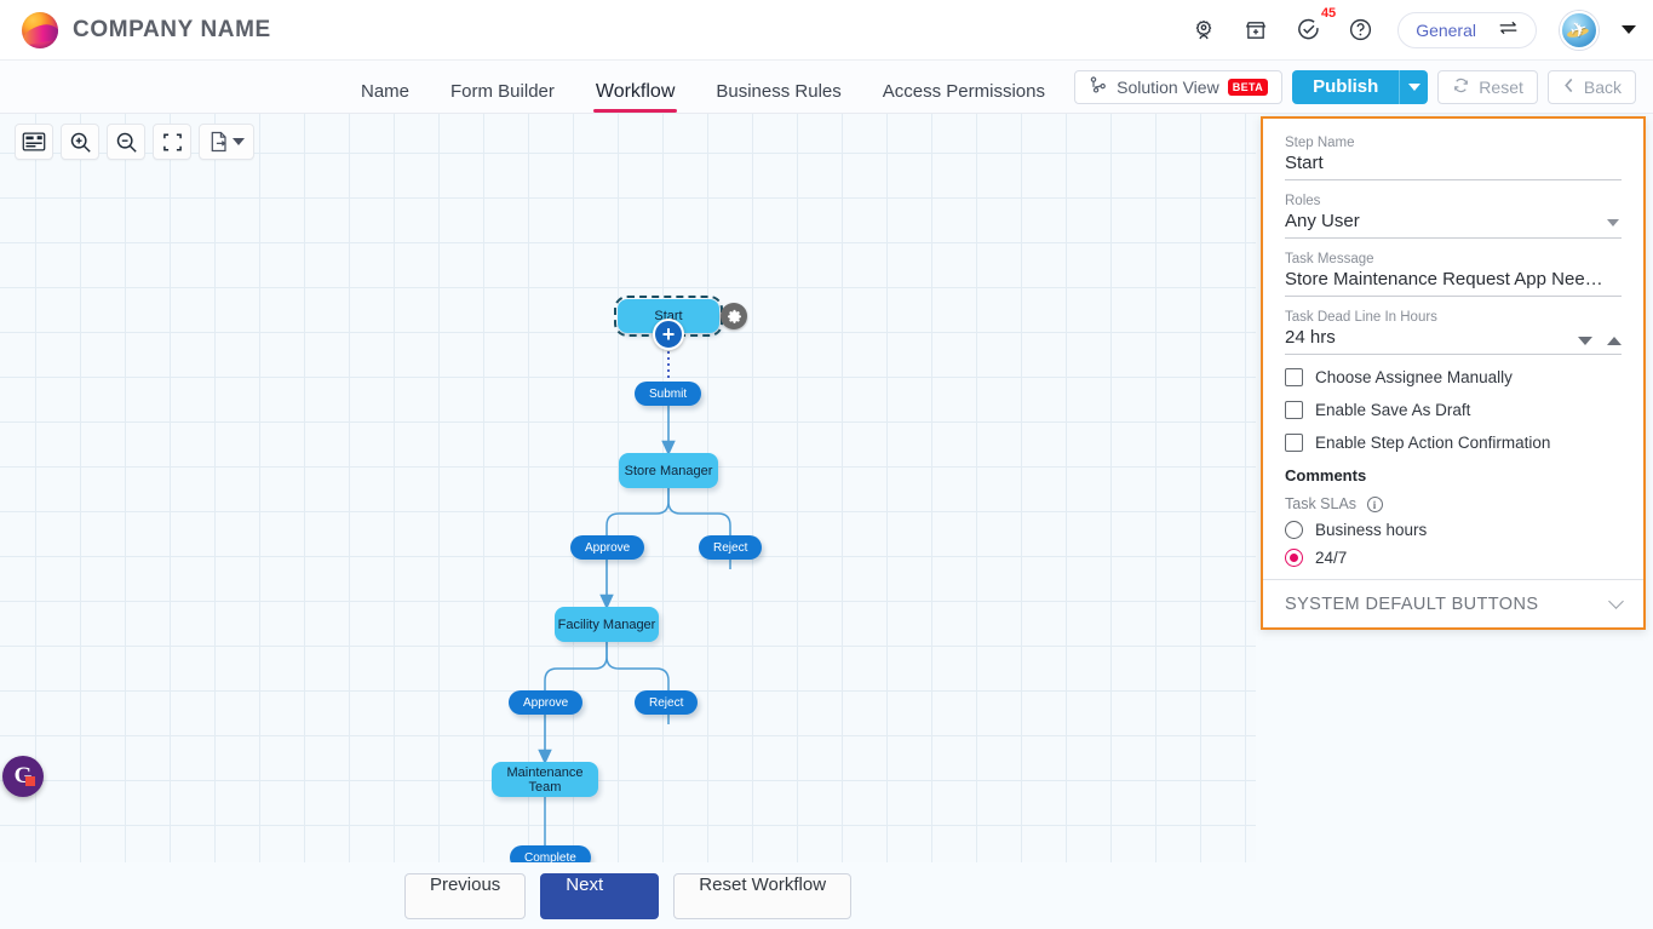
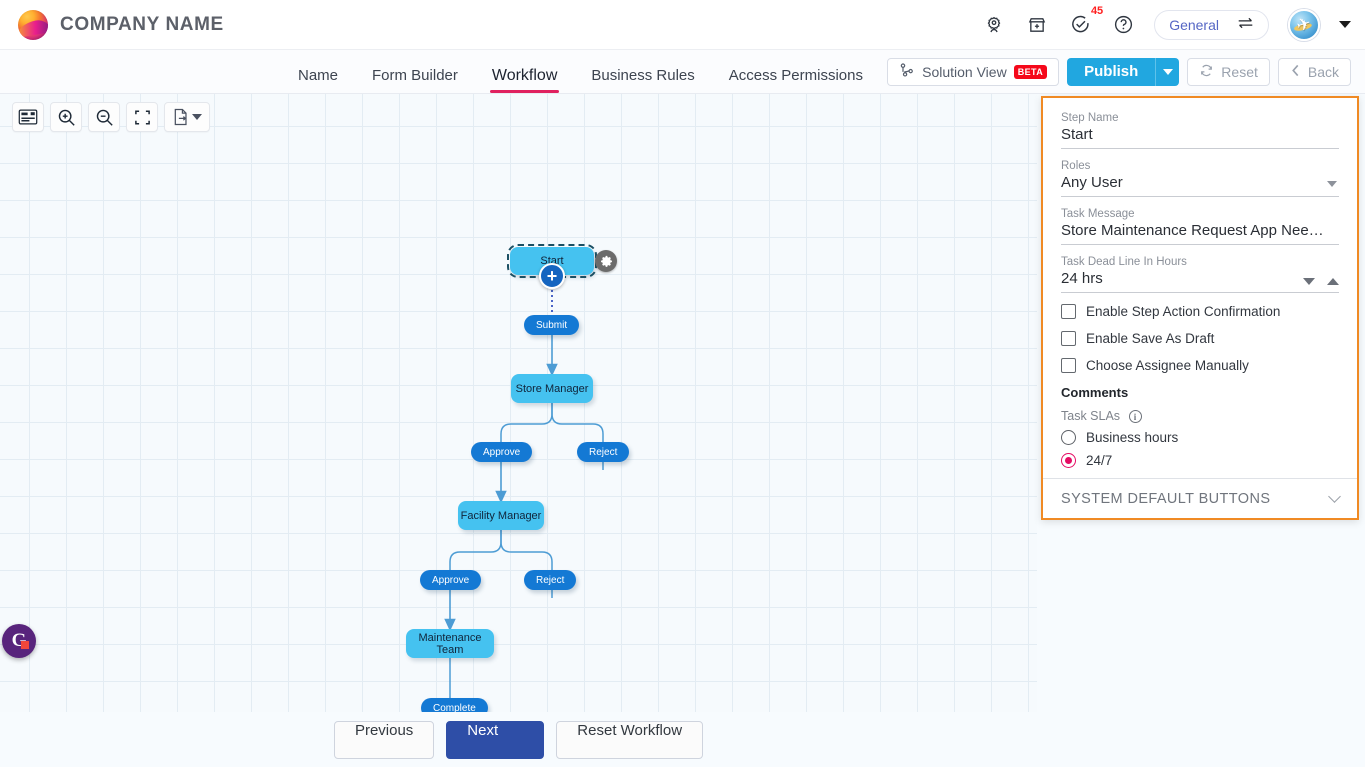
  COMPANY NAME
  45
  General
  Name
  Form Builder
  Workflow
  Business Rules
  Access Permissions
  Solution View
  BETA
  Publish
  Reset
  Back
  Start
  +
  Submit
  Store Manager
  Approve
  Reject
  Facility Manager
  Approve
  Reject
  Maintenance Team
  Complete
  G
  Previous
  Next
  Reset Workflow
  Step Name
  Start
  Roles
  Any User
  Task Message
  Store Maintenance Request App Nee…
  Task Dead Line In Hours
  24 hrs
- Choose Assignee Manually
+ Enable Step Action Confirmation
  Enable Save As Draft
- Enable Step Action Confirmation
+ Choose Assignee Manually
  Comments
  Task SLAs i
  Business hours
  24/7
  SYSTEM DEFAULT BUTTONS
